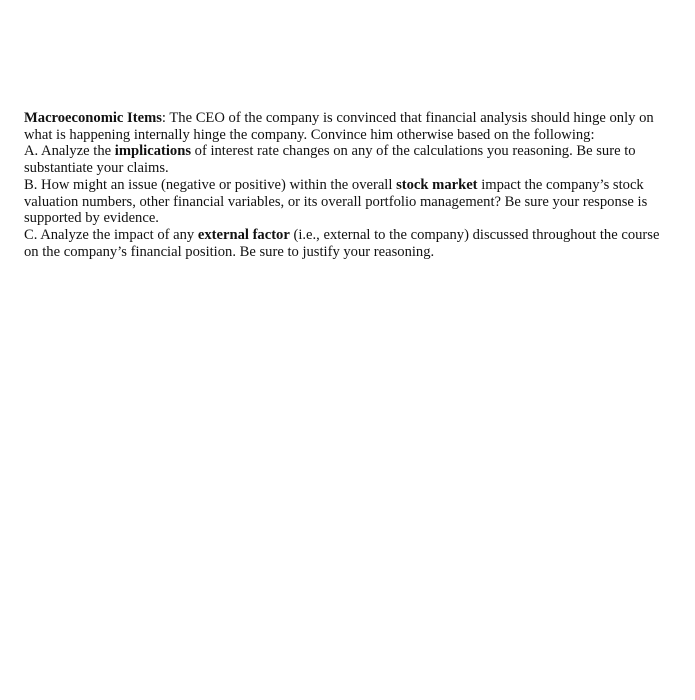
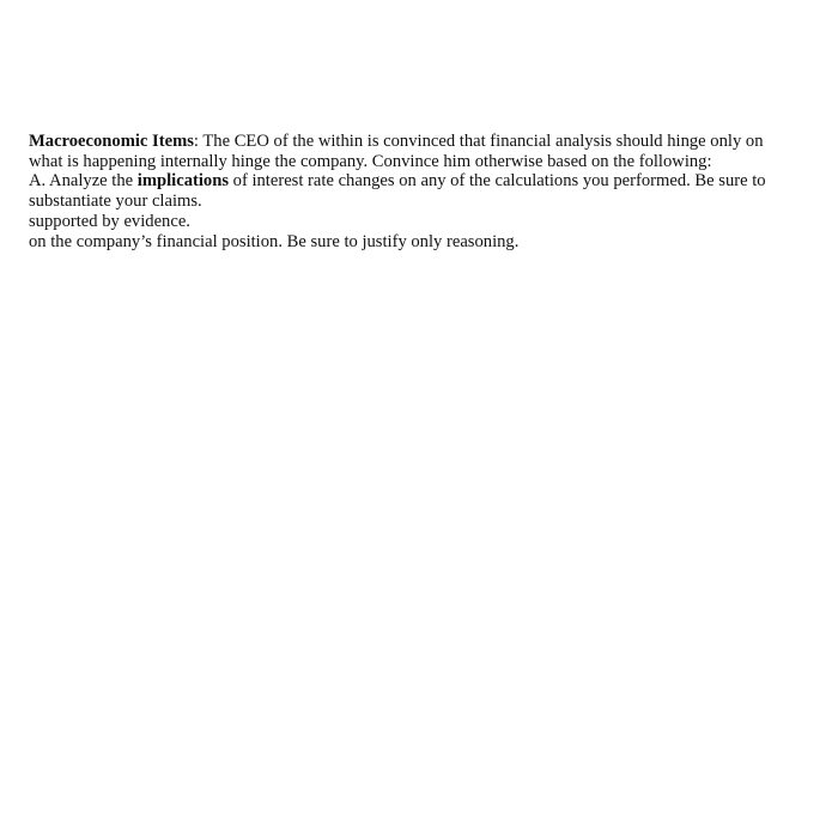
- Macroeconomic Items: The CEO of the company is convinced that financial analysis should hinge only on
+ Macroeconomic Items: The CEO of the within is convinced that financial analysis should hinge only on
  what is happening internally hinge the company. Convince him otherwise based on the following:
- A. Analyze the implications of interest rate changes on any of the calculations you reasoning. Be sure to
+ A. Analyze the implications of interest rate changes on any of the calculations you performed. Be sure to
  substantiate your claims.
- B. How might an issue (negative or positive) within the overall stock market impact the company’s stock
- valuation numbers, other financial variables, or its overall portfolio management? Be sure your response is
  supported by evidence.
- C. Analyze the impact of any external factor (i.e., external to the company) discussed throughout the course
- on the company’s financial position. Be sure to justify your reasoning.
+ on the company’s financial position. Be sure to justify only reasoning.
